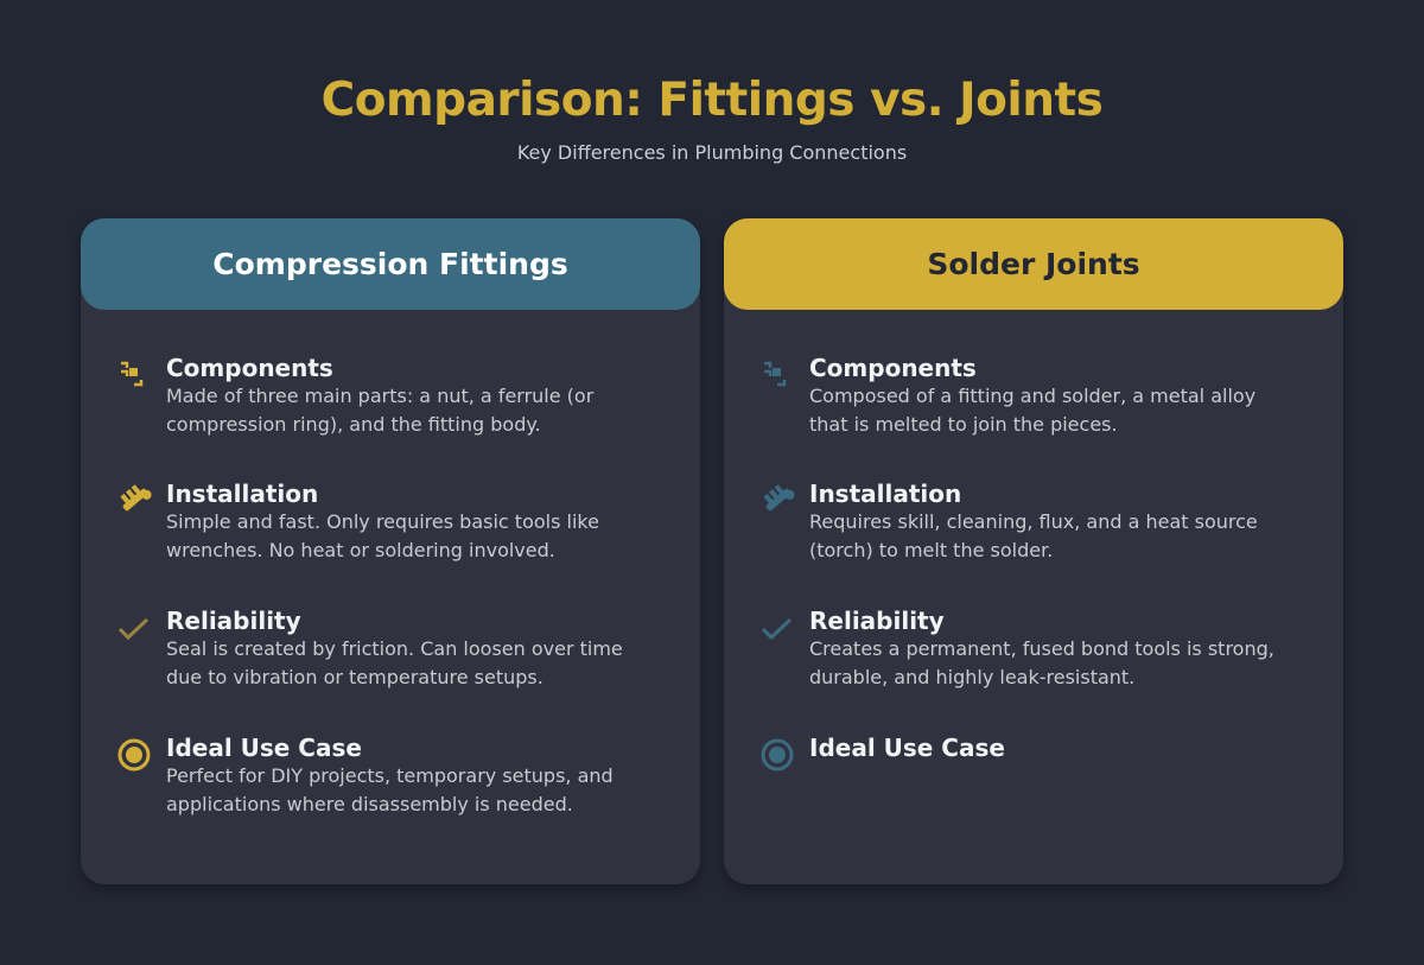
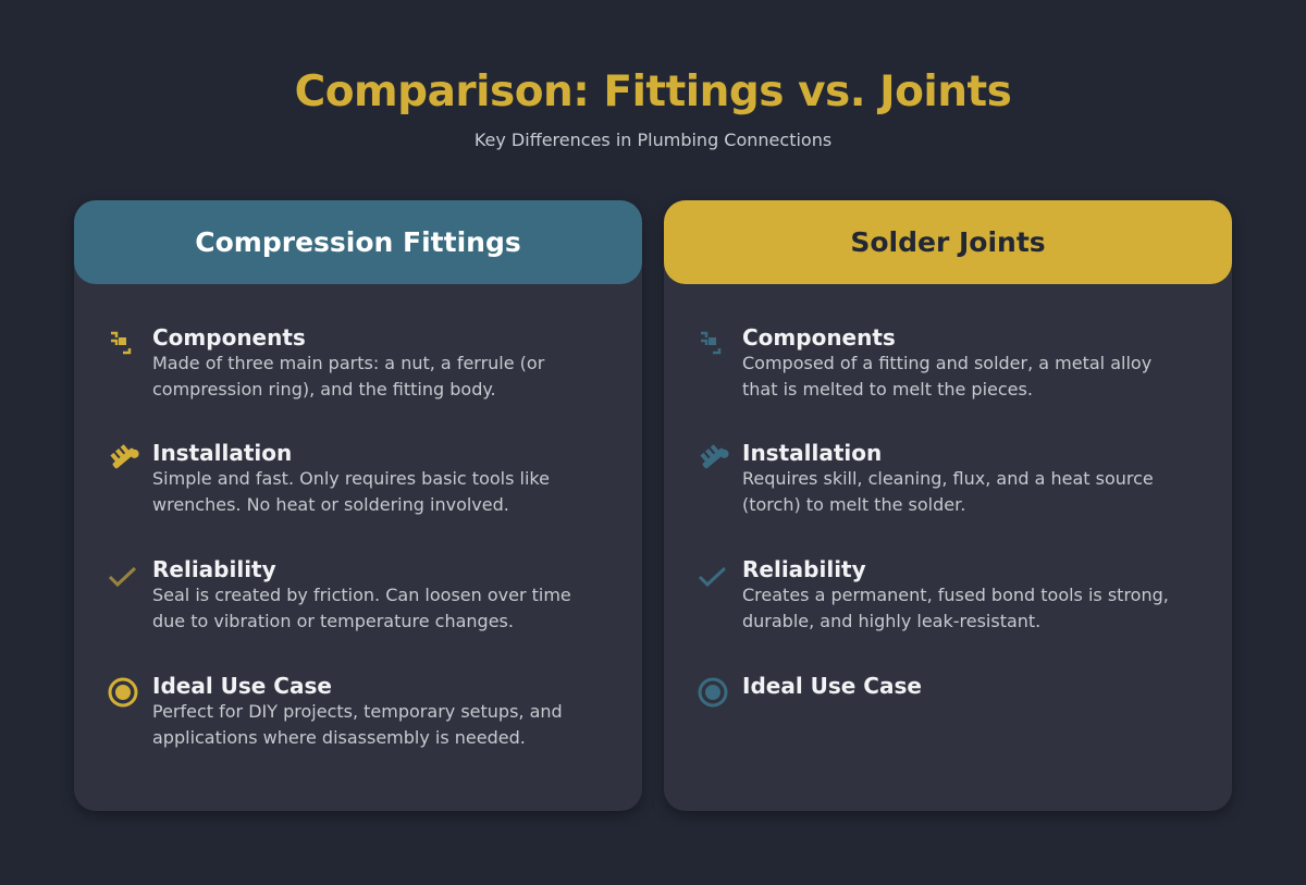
  Comparison: Fittings vs. Joints
  Key Differences in Plumbing Connections
  Compression Fittings
  Components
  Made of three main parts: a nut, a ferrule (or compression ring), and the fitting body.
  Installation
  Simple and fast. Only requires basic tools like wrenches. No heat or soldering involved.
  Reliability
- Seal is created by friction. Can loosen over time due to vibration or temperature setups.
+ Seal is created by friction. Can loosen over time due to vibration or temperature changes.
  Ideal Use Case
  Perfect for DIY projects, temporary setups, and applications where disassembly is needed.
  Solder Joints
  Components
- Composed of a fitting and solder, a metal alloy that is melted to join the pieces.
+ Composed of a fitting and solder, a metal alloy that is melted to melt the pieces.
  Installation
  Requires skill, cleaning, flux, and a heat source (torch) to melt the solder.
  Reliability
  Creates a permanent, fused bond tools is strong, durable, and highly leak-resistant.
  Ideal Use Case
